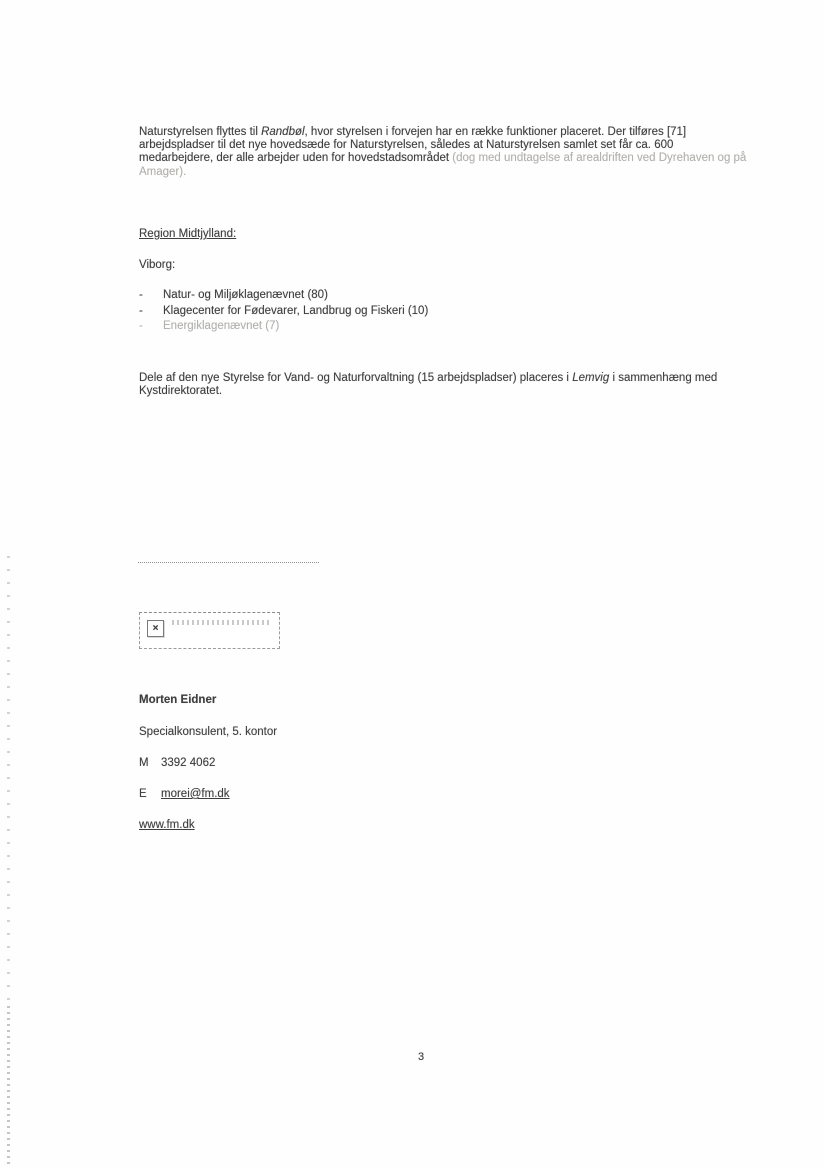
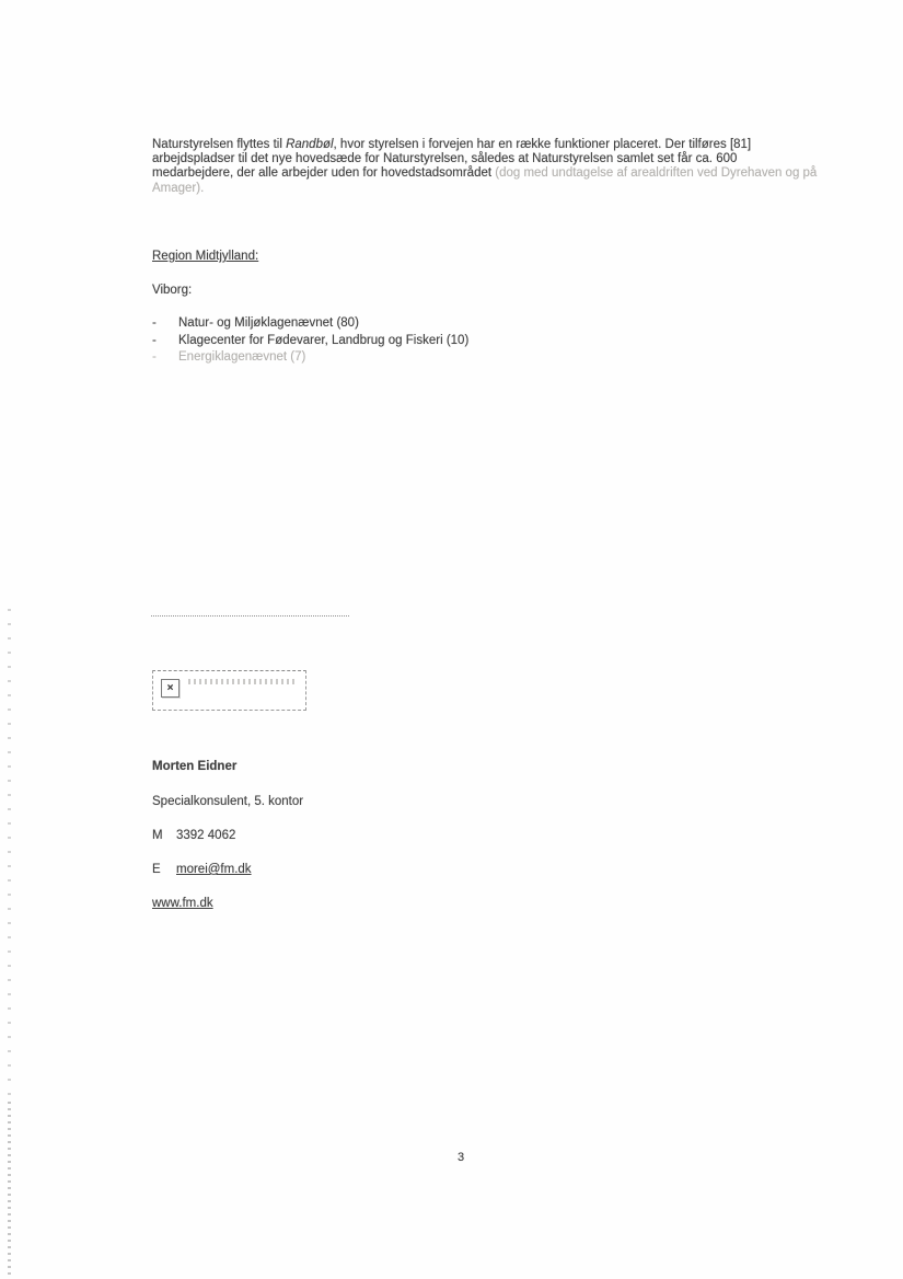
- Naturstyrelsen flyttes til Randbøl, hvor styrelsen i forvejen har en række funktioner placeret. Der tilføres [71]
+ Naturstyrelsen flyttes til Randbøl, hvor styrelsen i forvejen har en række funktioner placeret. Der tilføres [81]
  arbejdspladser til det nye hovedsæde for Naturstyrelsen, således at Naturstyrelsen samlet set får ca. 600
  medarbejdere, der alle arbejder uden for hovedstadsområdet (dog med undtagelse af arealdriften ved Dyrehaven og på
  Amager).
  Region Midtjylland:
  Viborg:
  -
  Natur- og Miljøklagenævnet (80)
  -
  Klagecenter for Fødevarer, Landbrug og Fiskeri (10)
  -
  Energiklagenævnet (7)
- Dele af den nye Styrelse for Vand- og Naturforvaltning (15 arbejdspladser) placeres i Lemvig i sammenhæng med
- Kystdirektoratet.
  ×
  Morten Eidner
  Specialkonsulent, 5. kontor
  M 3392 4062
  E morei@fm.dk
  www.fm.dk
  3
